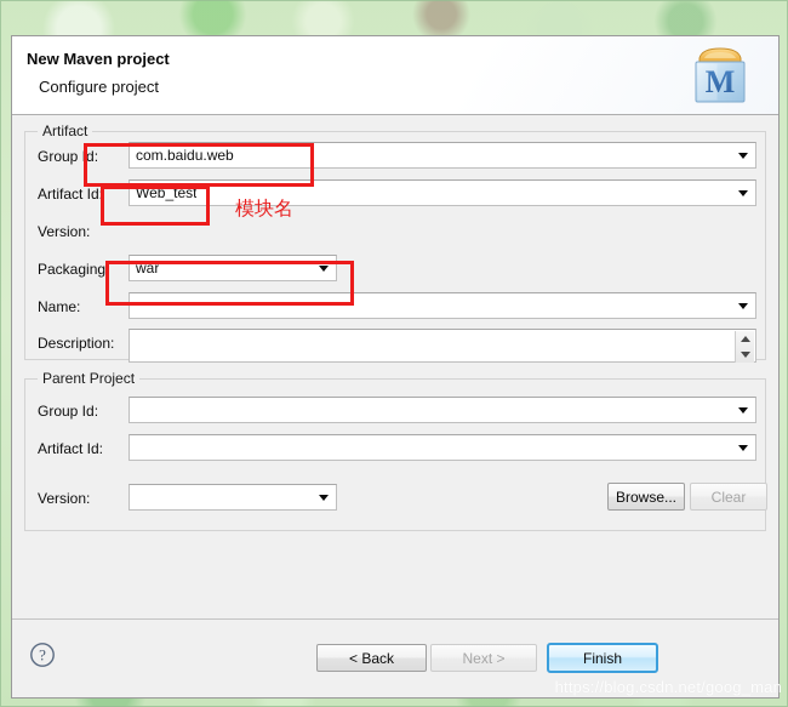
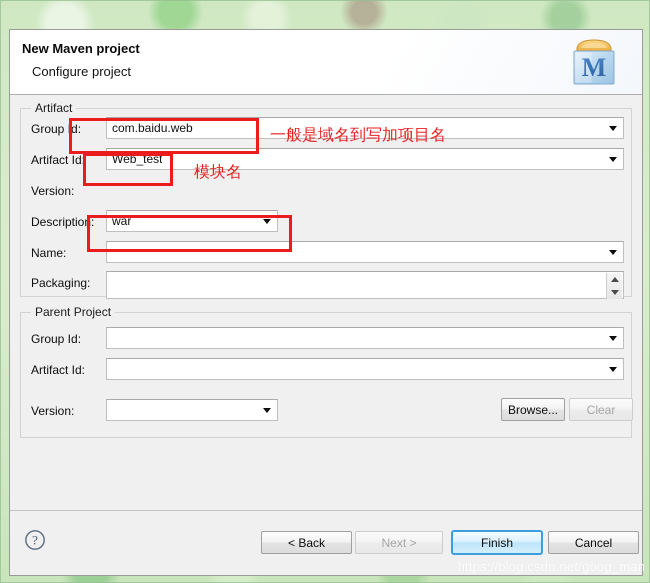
  New Maven project
  Configure project
  M
  Artifact
  Group Id:
  com.baidu.web
  Artifact Id:
  Web_test
  Version:
- Packaging:
+ Description:
  war
  Name:
- Description:
+ Packaging:
  Parent Project
  Group Id:
  Artifact Id:
  Version:
  Browse...
  Clear
  ?
  < Back
  Next >
  Finish
+ Cancel
+ 一般是域名到写加项目名
  模块名
  https://blog.csdn.net/goog_man
